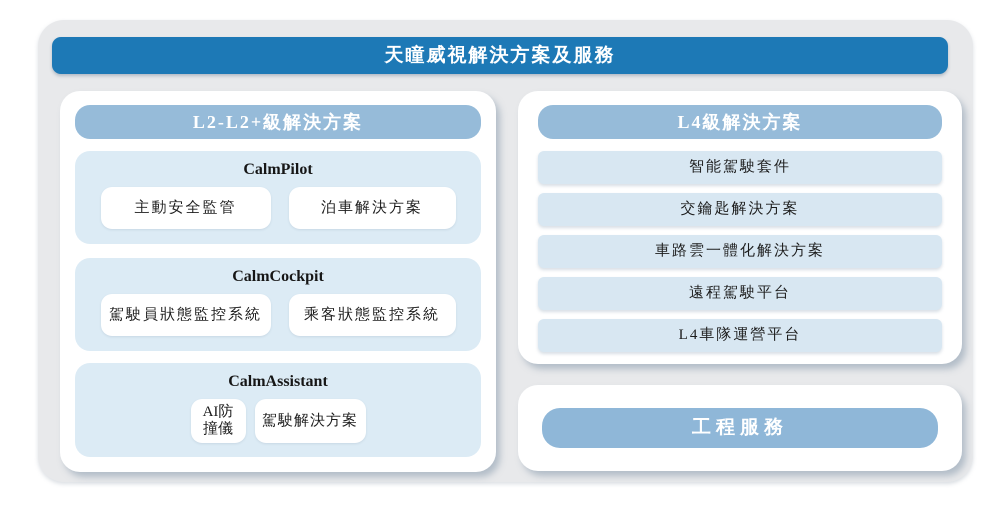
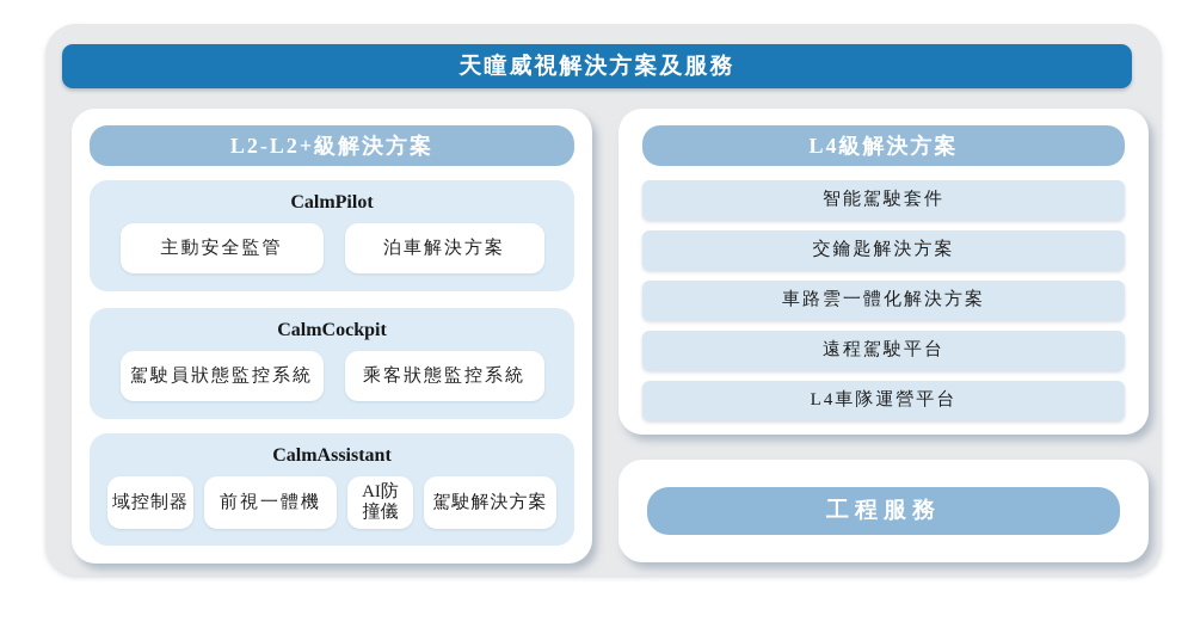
  天瞳威視解決方案及服務
  L2-L2+級解決方案
  CalmPilot
  主動安全監管
  泊車解決方案
  CalmCockpit
  駕駛員狀態監控系統
  乘客狀態監控系統
  CalmAssistant
+ 域控制器
+ 前視一體機
  AI防撞儀
  駕駛解決方案
  L4級解決方案
  智能駕駛套件
  交鑰匙解決方案
  車路雲一體化解決方案
  遠程駕駛平台
  L4車隊運營平台
  工程服務
